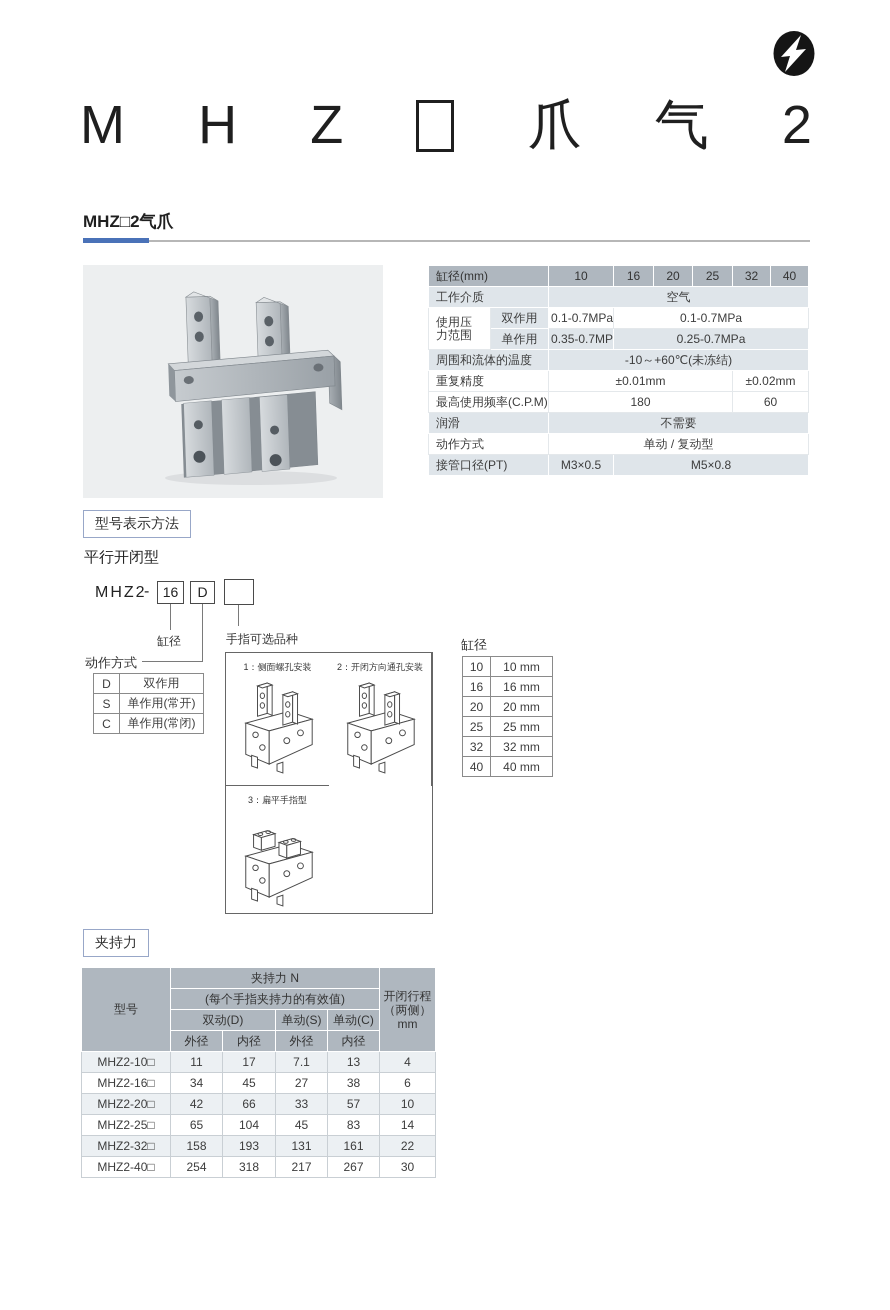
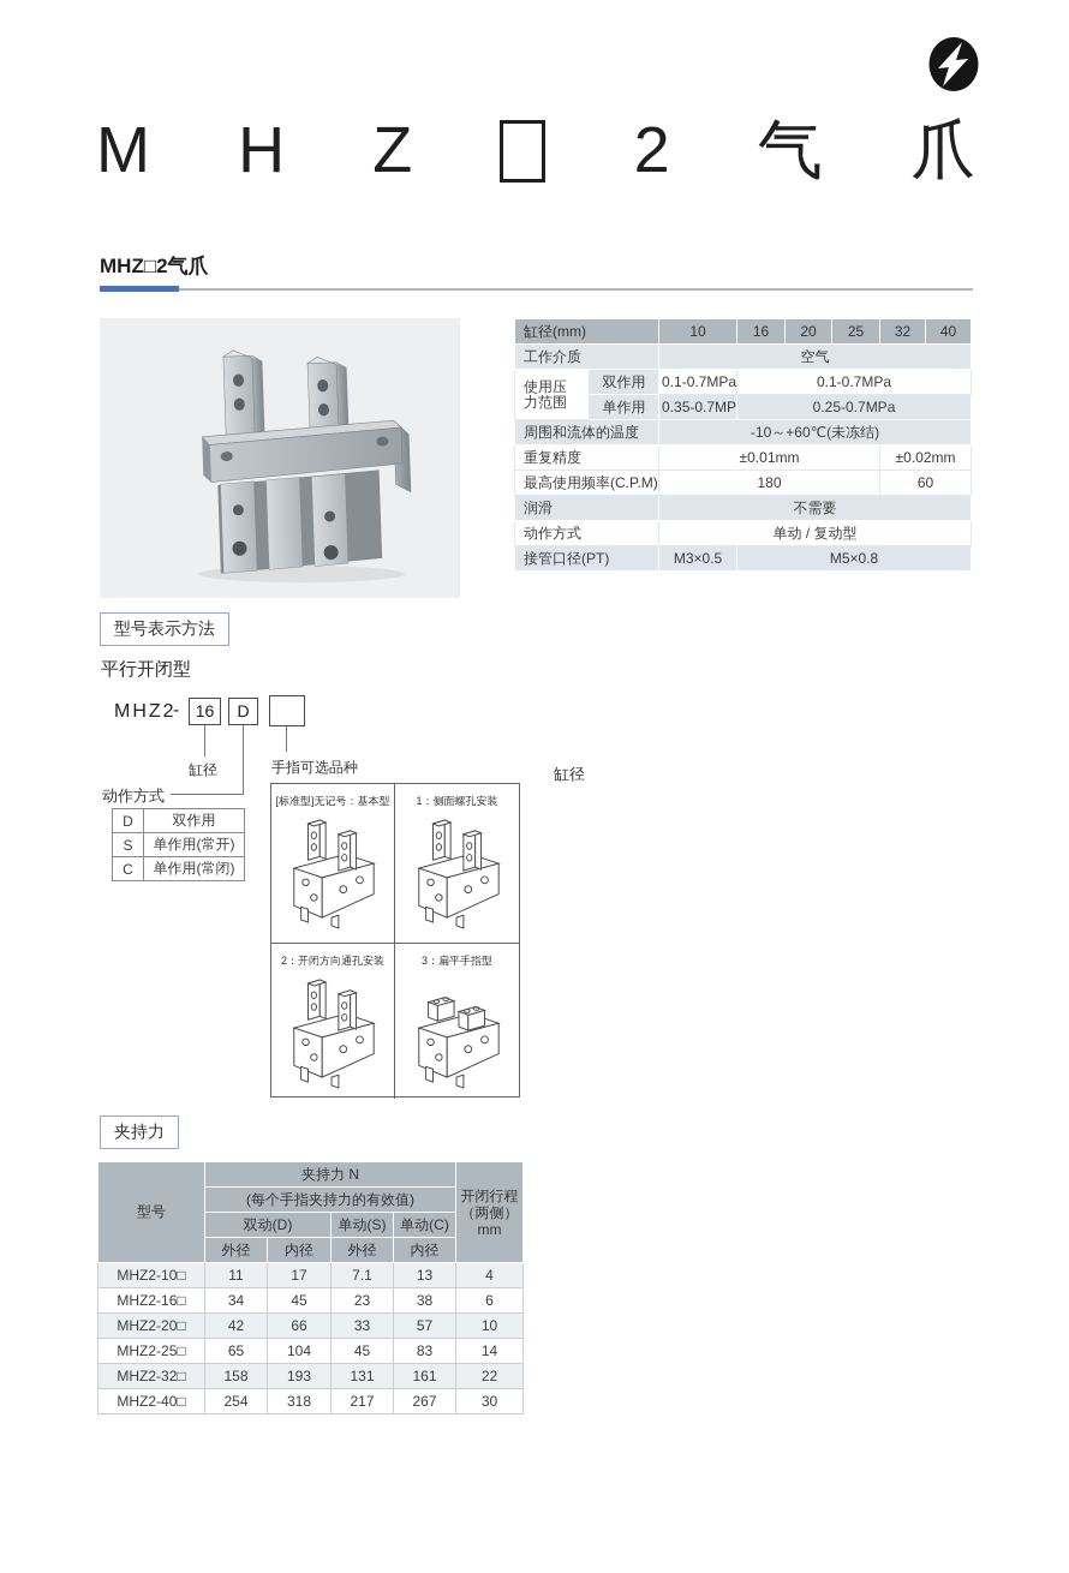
  M
  H
  Z
- 爪
+ 2
  气
- 2
+ 爪
  MHZ□2气爪
  缸径(mm)	10	16	20	25	32	40
  工作介质	空气
  使用压力范围	双作用	0.1-0.7MPa	0.1-0.7MPa
  单作用	0.35-0.7MP	0.25-0.7MPa
  周围和流体的温度	-10～+60℃(未冻结)
  重复精度	±0.01mm	±0.02mm
  最高使用频率(C.P.M)	180	60
  润滑	不需要
  动作方式	单动 / 复动型
  接管口径(PT)	M3×0.5	M5×0.8
  型号表示方法
  平行开闭型
  MHZ2
  -
  16
  D
  缸径
  动作方式
  手指可选品种
  D	双作用
  S	单作用(常开)
  C	单作用(常闭)
+ [标准型]无记号：基本型
  1：侧面螺孔安装
  2：开闭方向通孔安装
  3：扁平手指型
  缸径
- 10	10 mm
- 16	16 mm
- 20	20 mm
- 25	25 mm
- 32	32 mm
- 40	40 mm
  夹持力
  型号	夹持力 N	开闭行程 （两侧） mm
  (每个手指夹持力的有效值)
  双动(D)	单动(S)	单动(C)
  外径	内径	外径	内径
  MHZ2-10□	11	17	7.1	13	4
- MHZ2-16□	34	45	27	38	6
+ MHZ2-16□	34	45	23	38	6
  MHZ2-20□	42	66	33	57	10
  MHZ2-25□	65	104	45	83	14
  MHZ2-32□	158	193	131	161	22
  MHZ2-40□	254	318	217	267	30
